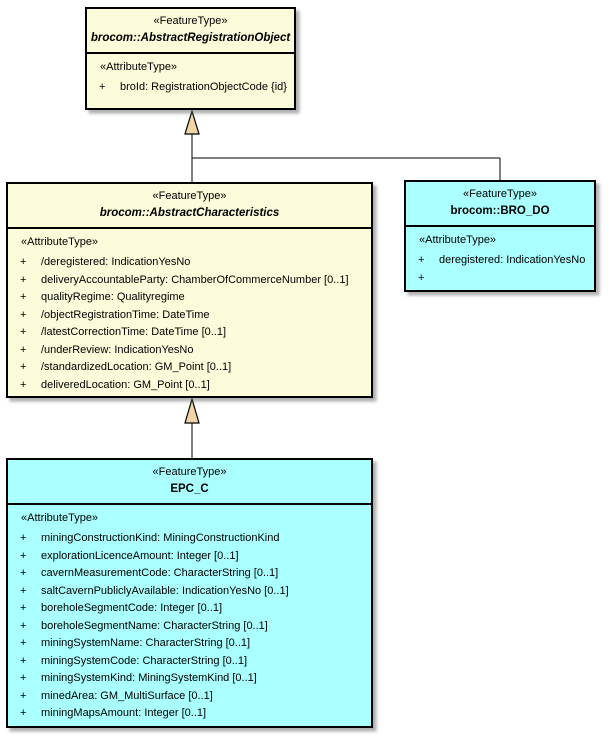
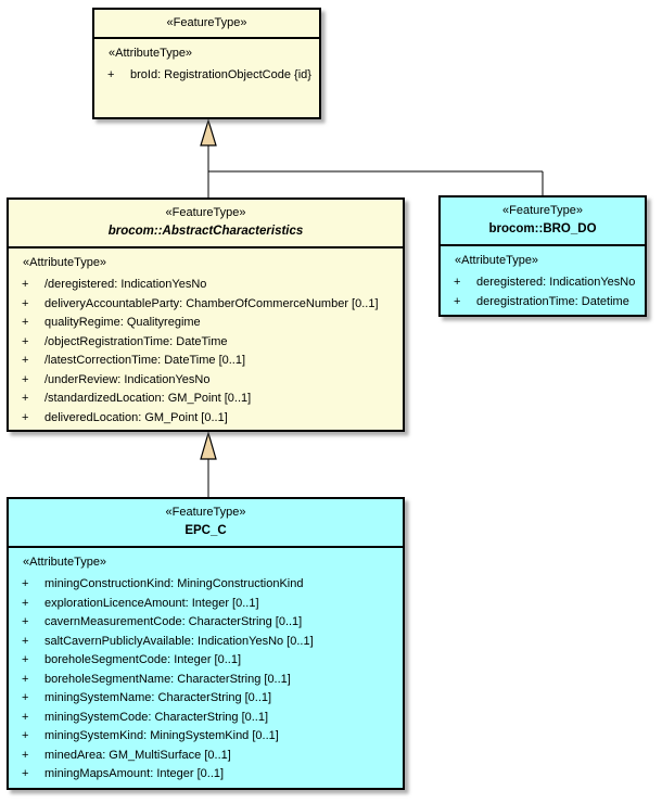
  «FeatureType»
- brocom::AbstractRegistrationObject
  «AttributeType»
  +
  broId: RegistrationObjectCode {id}
  «FeatureType»
  brocom::AbstractCharacteristics
  «AttributeType»
  +
  /deregistered: IndicationYesNo
  +
  deliveryAccountableParty: ChamberOfCommerceNumber [0..1]
  +
  qualityRegime: Qualityregime
  +
  /objectRegistrationTime: DateTime
  +
  /latestCorrectionTime: DateTime [0..1]
  +
  /underReview: IndicationYesNo
  +
  /standardizedLocation: GM_Point [0..1]
  +
  deliveredLocation: GM_Point [0..1]
  «FeatureType»
  brocom::BRO_DO
  «AttributeType»
  +
  deregistered: IndicationYesNo
  +
+ deregistrationTime: Datetime
  «FeatureType»
  EPC_C
  «AttributeType»
  +
  miningConstructionKind: MiningConstructionKind
  +
  explorationLicenceAmount: Integer [0..1]
  +
  cavernMeasurementCode: CharacterString [0..1]
  +
  saltCavernPubliclyAvailable: IndicationYesNo [0..1]
  +
  boreholeSegmentCode: Integer [0..1]
  +
  boreholeSegmentName: CharacterString [0..1]
  +
  miningSystemName: CharacterString [0..1]
  +
  miningSystemCode: CharacterString [0..1]
  +
  miningSystemKind: MiningSystemKind [0..1]
  +
  minedArea: GM_MultiSurface [0..1]
  +
  miningMapsAmount: Integer [0..1]
